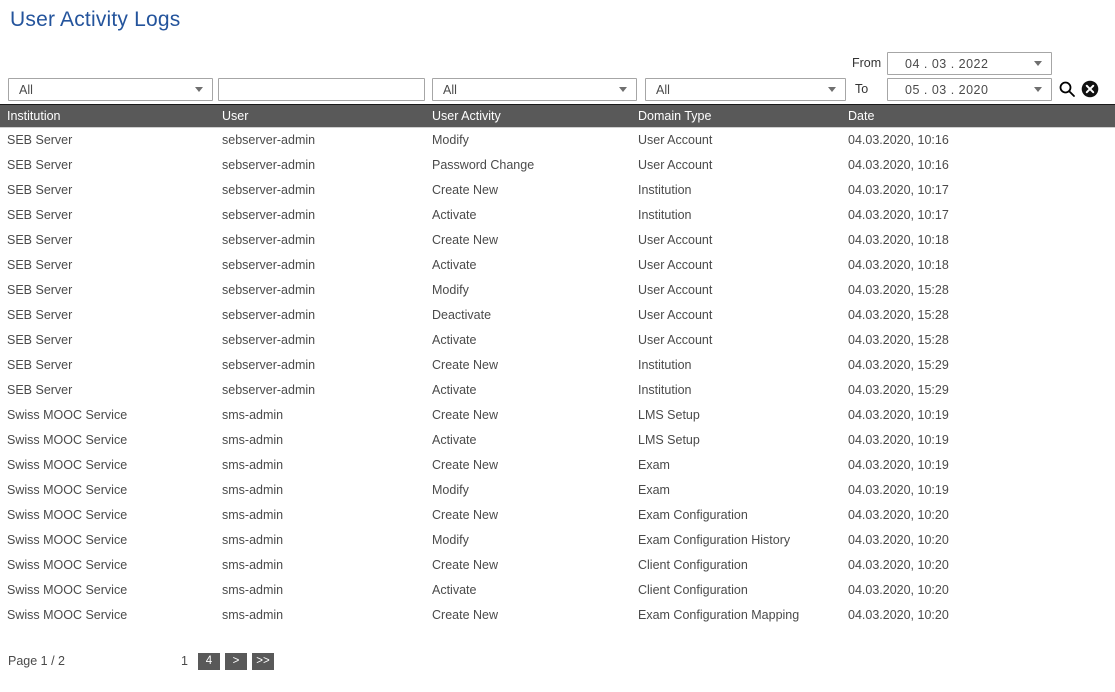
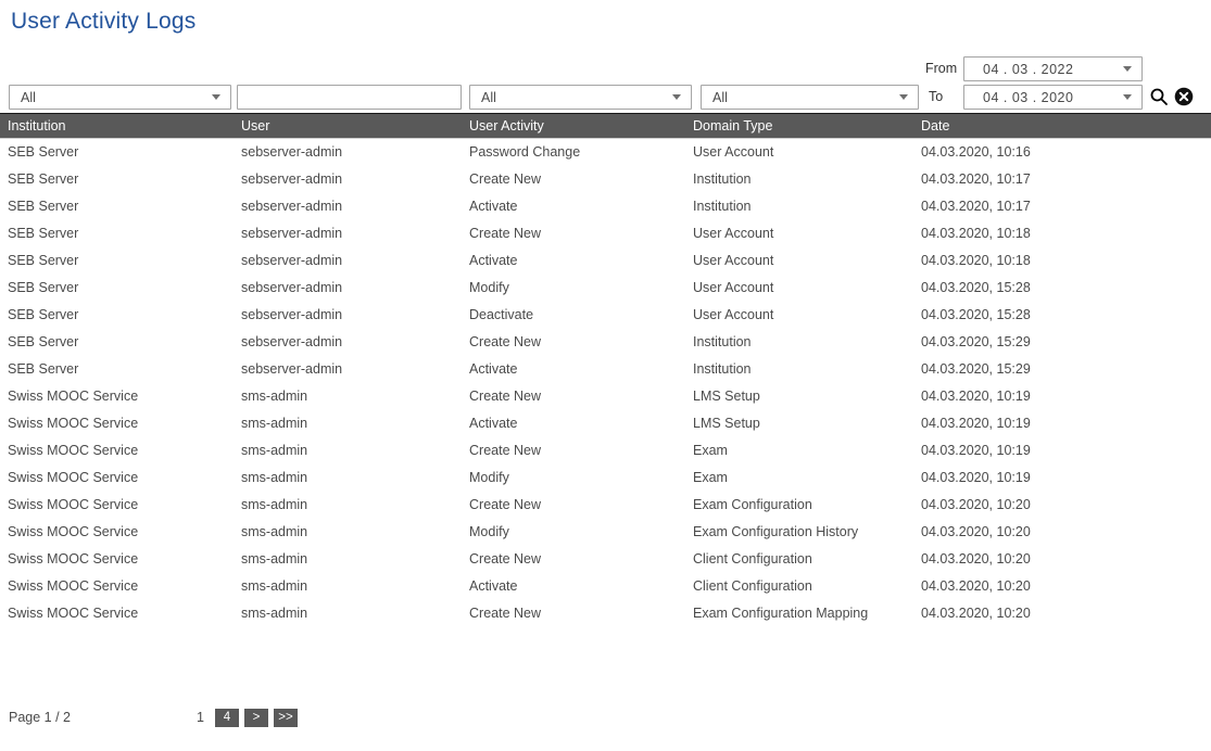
  User Activity Logs
  From
  04 . 03 . 2022
  All
  All
  All
  To
- 05 . 03 . 2020
+ 04 . 03 . 2020
  Institution	User	User Activity	Domain Type	Date
- SEB Server	sebserver-admin	Modify	User Account	04.03.2020, 10:16
  SEB Server	sebserver-admin	Password Change	User Account	04.03.2020, 10:16
  SEB Server	sebserver-admin	Create New	Institution	04.03.2020, 10:17
  SEB Server	sebserver-admin	Activate	Institution	04.03.2020, 10:17
  SEB Server	sebserver-admin	Create New	User Account	04.03.2020, 10:18
  SEB Server	sebserver-admin	Activate	User Account	04.03.2020, 10:18
  SEB Server	sebserver-admin	Modify	User Account	04.03.2020, 15:28
  SEB Server	sebserver-admin	Deactivate	User Account	04.03.2020, 15:28
- SEB Server	sebserver-admin	Activate	User Account	04.03.2020, 15:28
  SEB Server	sebserver-admin	Create New	Institution	04.03.2020, 15:29
  SEB Server	sebserver-admin	Activate	Institution	04.03.2020, 15:29
  Swiss MOOC Service	sms-admin	Create New	LMS Setup	04.03.2020, 10:19
  Swiss MOOC Service	sms-admin	Activate	LMS Setup	04.03.2020, 10:19
  Swiss MOOC Service	sms-admin	Create New	Exam	04.03.2020, 10:19
  Swiss MOOC Service	sms-admin	Modify	Exam	04.03.2020, 10:19
  Swiss MOOC Service	sms-admin	Create New	Exam Configuration	04.03.2020, 10:20
  Swiss MOOC Service	sms-admin	Modify	Exam Configuration History	04.03.2020, 10:20
  Swiss MOOC Service	sms-admin	Create New	Client Configuration	04.03.2020, 10:20
  Swiss MOOC Service	sms-admin	Activate	Client Configuration	04.03.2020, 10:20
  Swiss MOOC Service	sms-admin	Create New	Exam Configuration Mapping	04.03.2020, 10:20
  Page 1 / 2
  1
  4
  >
  >>
